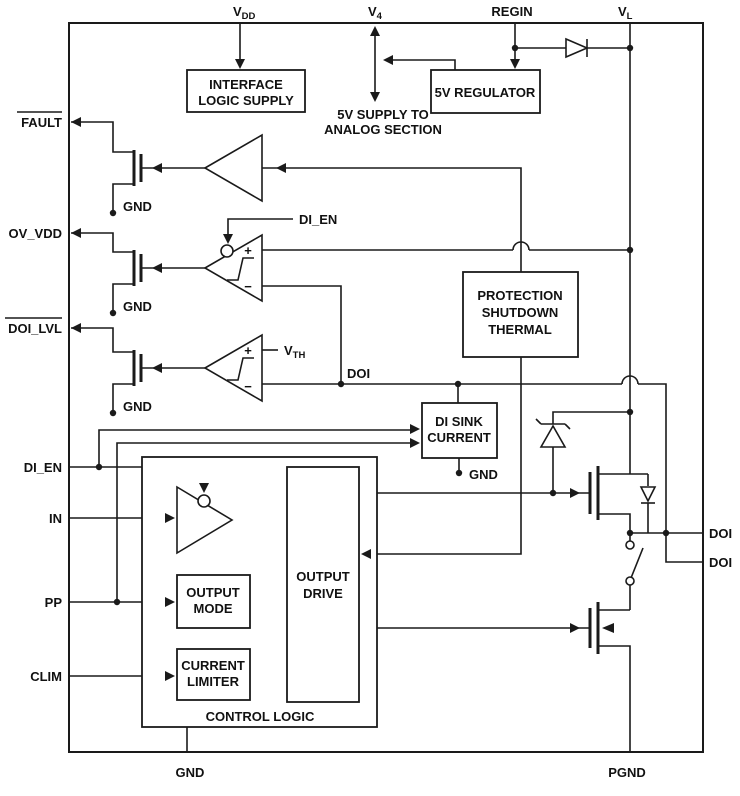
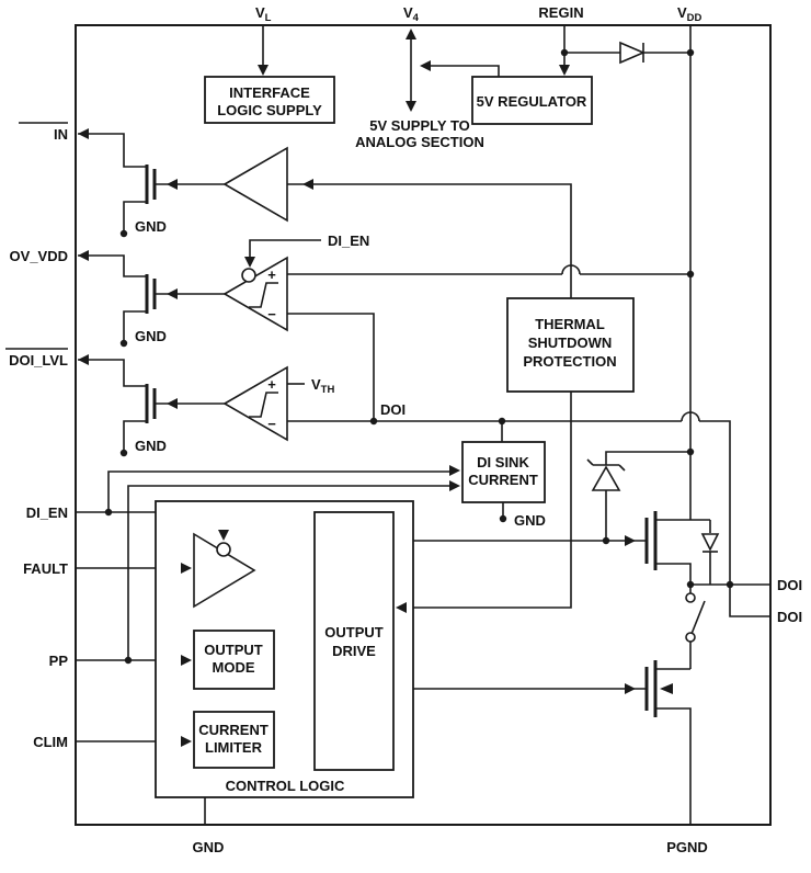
- VDD
+ VL
  V4
  REGIN
- VL
+ VDD
- FAULT
+ IN
  OV_VDD
  DOI_LVL
  DI_EN
- IN
+ FAULT
  PP
  CLIM
  DOI
  DOI
  GND
  PGND
  INTERFACE
  LOGIC SUPPLY
  5V REGULATOR
  5V SUPPLY TO
  ANALOG SECTION
- PROTECTION
+ THERMAL
  SHUTDOWN
- THERMAL
+ PROTECTION
  DI SINK
  CURRENT
  OUTPUT
  MODE
  OUTPUT
  DRIVE
  CURRENT
  LIMITER
  CONTROL LOGIC
  DOI
  DI_EN
  VTH
  GND
  GND
  GND
  GND
  +
  −
  +
  −
